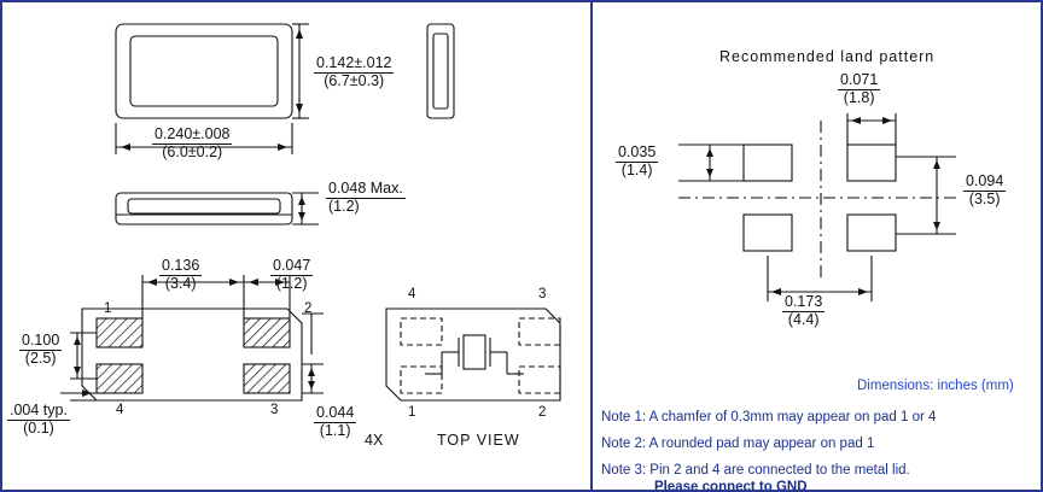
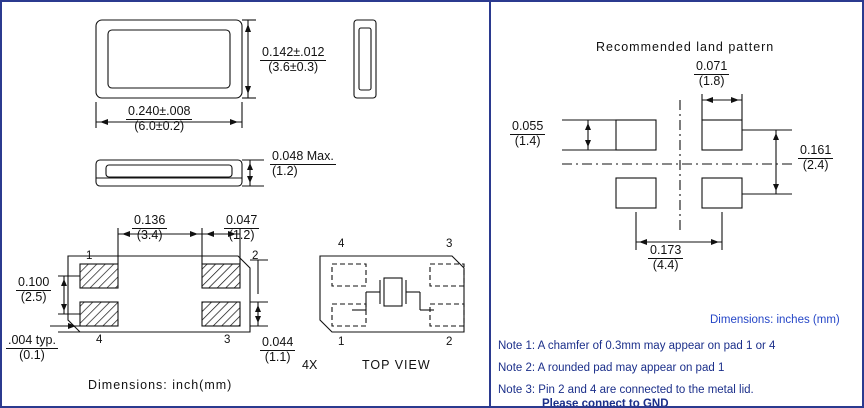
  0.142±.012
- (6.7±0.3)
+ (3.6±0.3)
  0.240±.008
  (6.0±0.2)
  0.048 Max.
  (1.2)
  0.136
  (3.4)
  0.047
  (1.2)
  0.100
  (2.5)
  .004 typ.
  (0.1)
  0.044
  (1.1)
  4X
  1
  2
  4
  3
  4
  3
  1
  2
  TOP VIEW
+ Dimensions: inch(mm)
  Recommended land pattern
  0.071
  (1.8)
- 0.035
+ 0.055
  (1.4)
- 0.094
+ 0.161
- (3.5)
+ (2.4)
  0.173
  (4.4)
  Dimensions: inches (mm)
  Note 1: A chamfer of 0.3mm may appear on pad 1 or 4
  Note 2: A rounded pad may appear on pad 1
  Note 3: Pin 2 and 4 are connected to the metal lid.
  Please connect to GND
